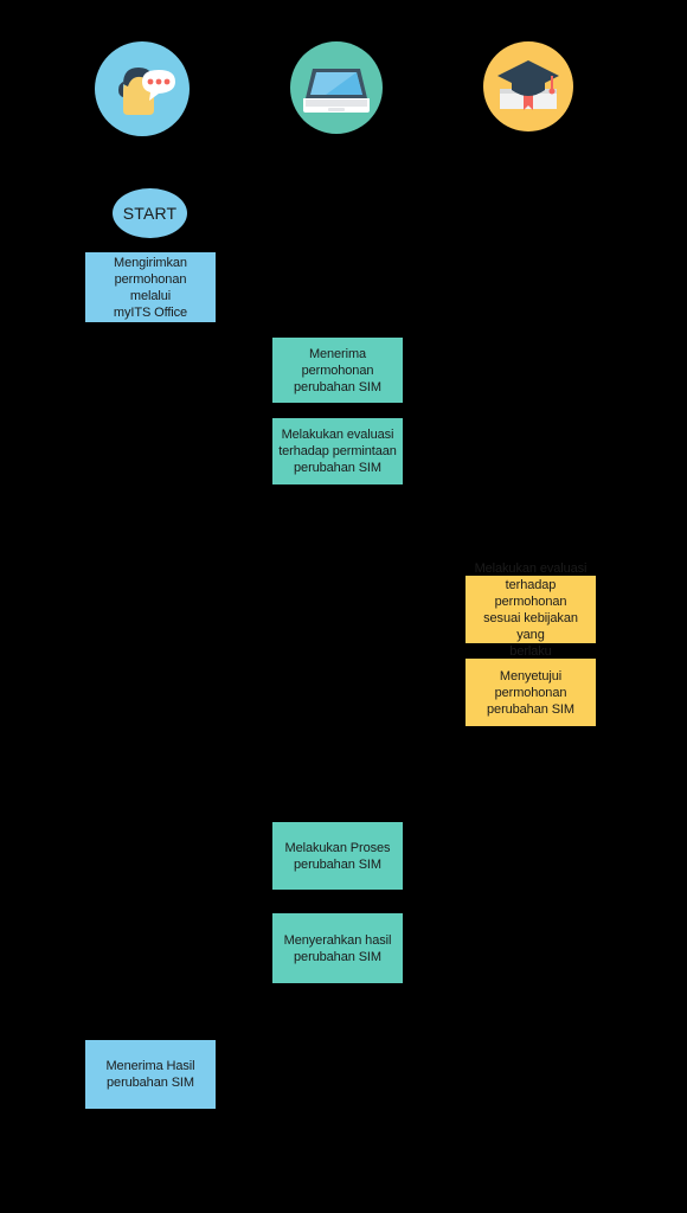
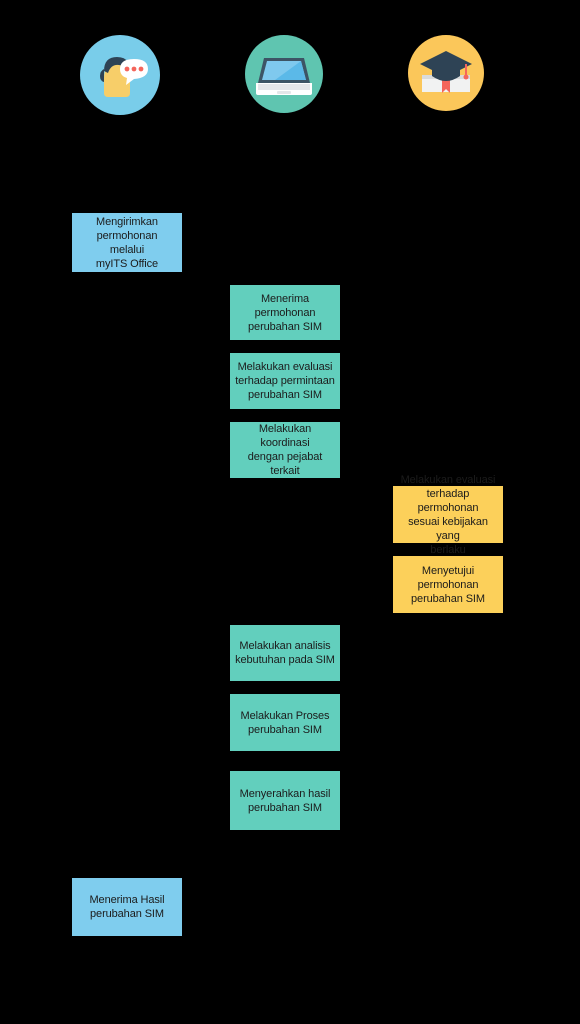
- START
  Mengirimkan
  permohonan
  melalui
  myITS Office
  Menerima
  permohonan
  perubahan SIM
  Melakukan evaluasi
  terhadap permintaan
  perubahan SIM
+ Melakukan koordinasi
+ dengan pejabat
+ terkait
  Melakukan evaluasi
  terhadap permohonan
  sesuai kebijakan yang
  berlaku
  Menyetujui
  permohonan
  perubahan SIM
+ Melakukan analisis
+ kebutuhan pada SIM
  Melakukan Proses
  perubahan SIM
  Menyerahkan hasil
  perubahan SIM
  Menerima Hasil
  perubahan SIM
